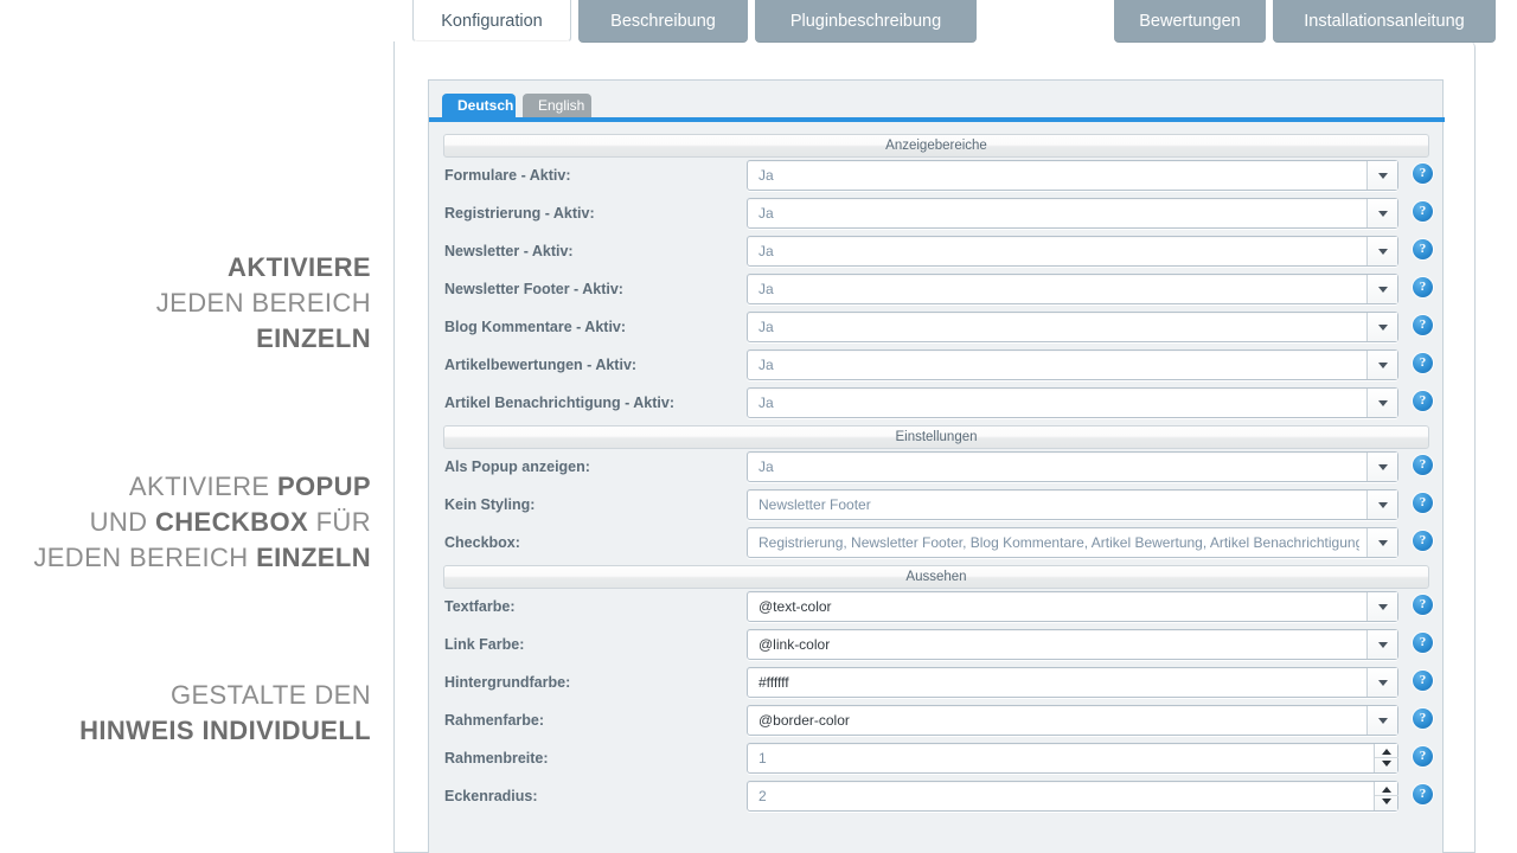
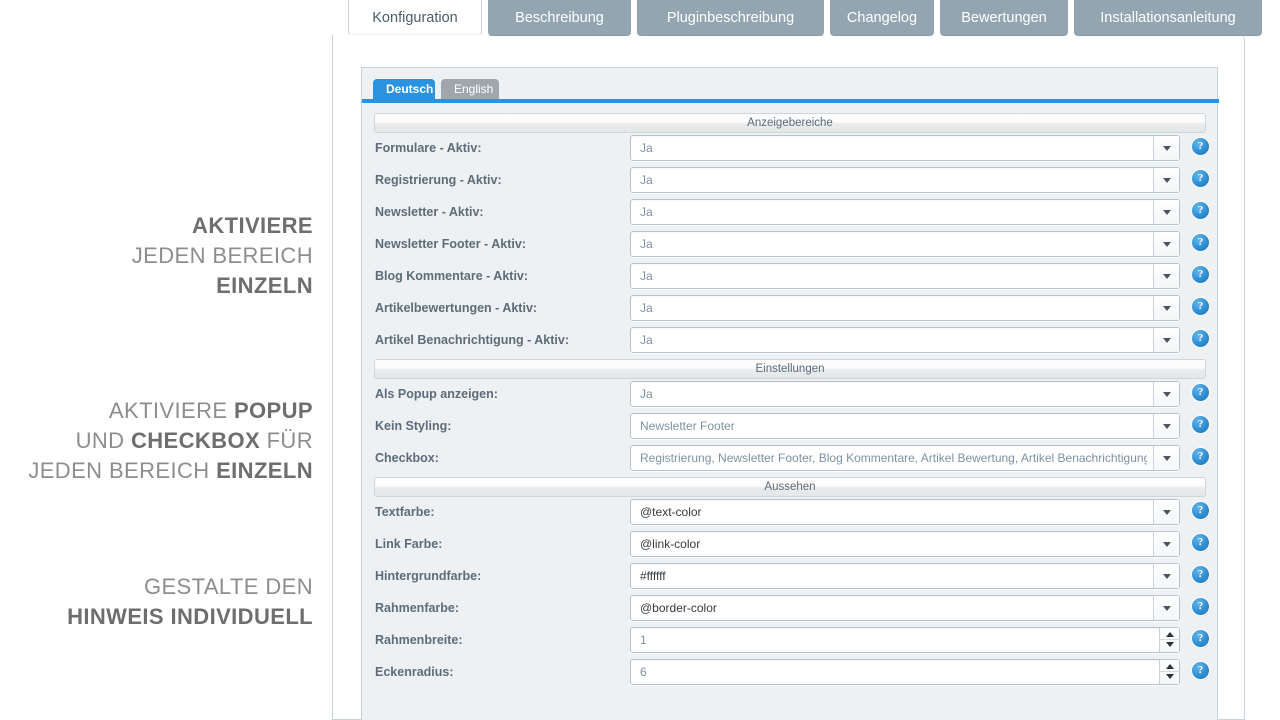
  AKTIVIERE
  JEDEN BEREICH
  EINZELN
  AKTIVIERE POPUP
  UND CHECKBOX FÜR
  JEDEN BEREICH EINZELN
  GESTALTE DEN
  HINWEIS INDIVIDUELL
  Deutsch
  English
  Anzeigebereiche
  Formulare - Aktiv:
  Ja
  ?
  Registrierung - Aktiv:
  Ja
  ?
  Newsletter - Aktiv:
  Ja
  ?
  Newsletter Footer - Aktiv:
  Ja
  ?
  Blog Kommentare - Aktiv:
  Ja
  ?
  Artikelbewertungen - Aktiv:
  Ja
  ?
  Artikel Benachrichtigung - Aktiv:
  Ja
  ?
  Einstellungen
  Als Popup anzeigen:
  Ja
  ?
  Kein Styling:
  Newsletter Footer
  ?
  Checkbox:
  Registrierung, Newsletter Footer, Blog Kommentare, Artikel Bewertung, Artikel Benachrichtigung
  ?
  Aussehen
  Textfarbe:
  @text-color
  ?
  Link Farbe:
  @link-color
  ?
  Hintergrundfarbe:
  #ffffff
  ?
  Rahmenfarbe:
  @border-color
  ?
  Rahmenbreite:
  1
  ?
  Eckenradius:
- 2
+ 6
  ?
  Konfiguration
  Beschreibung
  Pluginbeschreibung
+ Changelog
  Bewertungen
  Installationsanleitung
